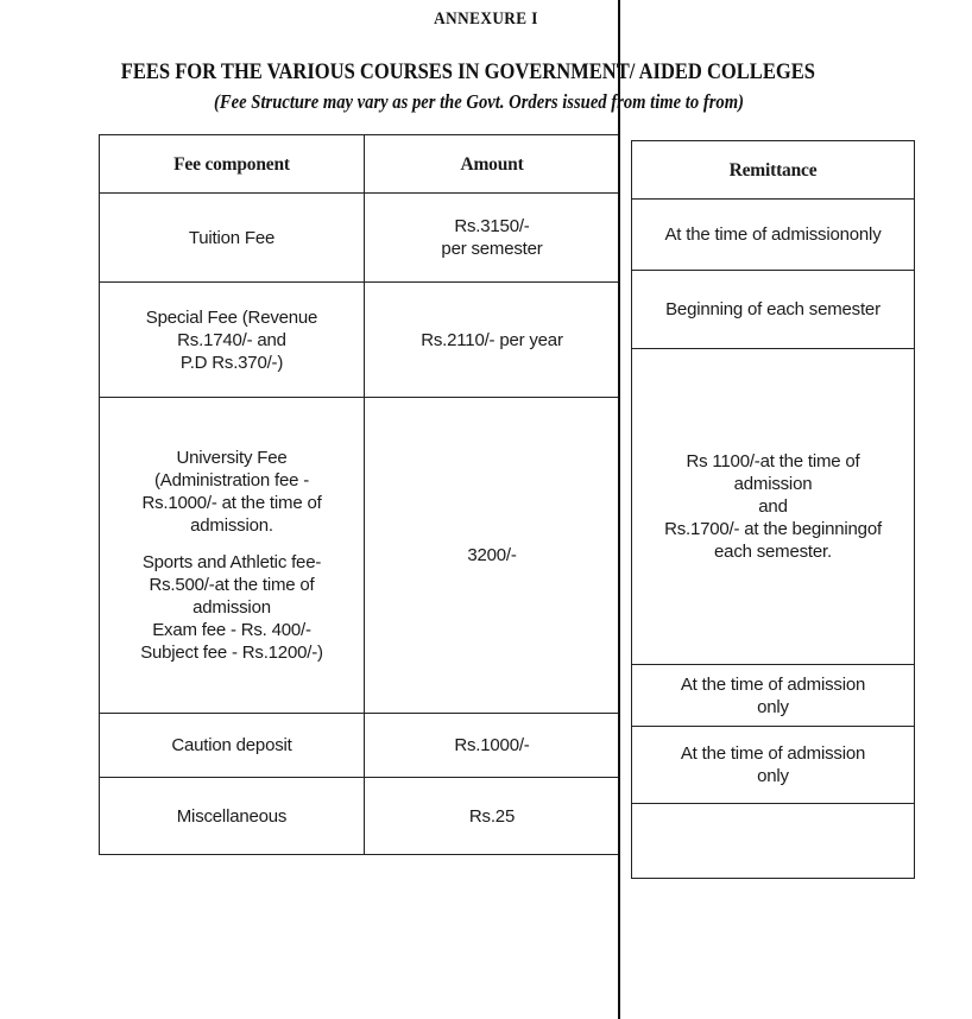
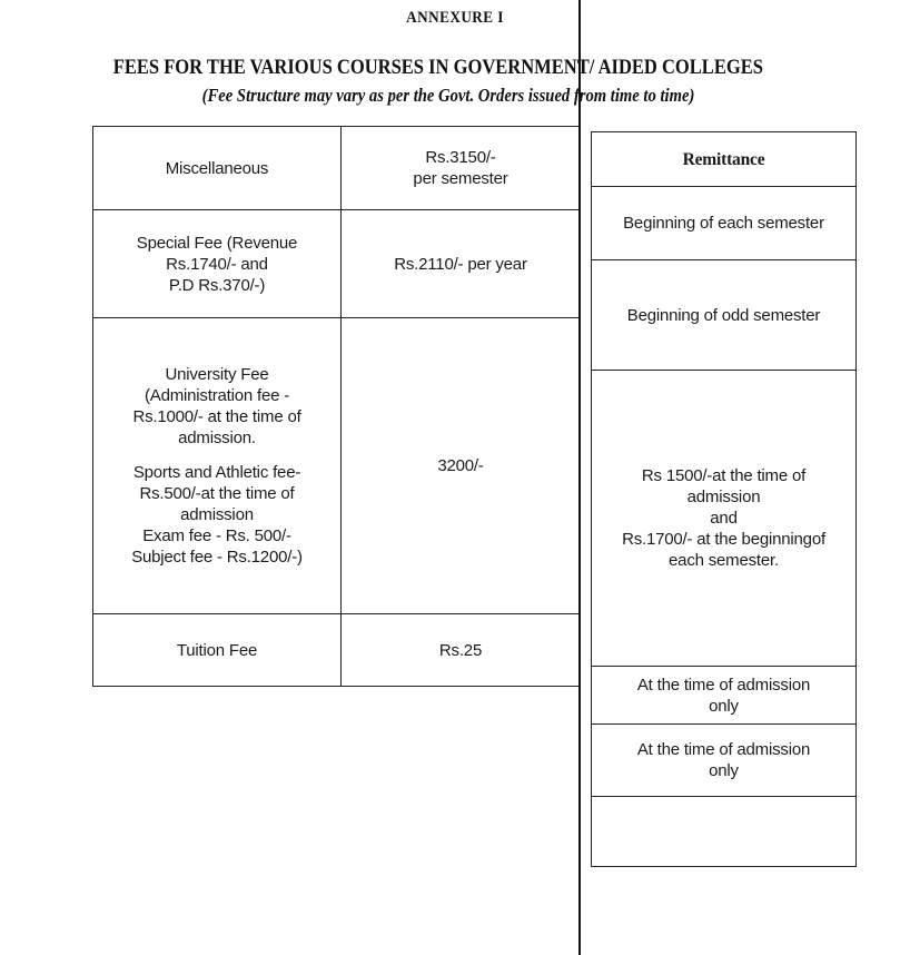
  ANNEXURE I
  FEES FOR THE VARIOUS COURSES IN GOVERNMENT/ AIDED COLLEGES
- (Fee Structure may vary as per the Govt. Orders issued from time to from)
+ (Fee Structure may vary as per the Govt. Orders issued from time to time)
- Fee component	Amount
- Tuition Fee	Rs.3150/- per semester
+ Miscellaneous	Rs.3150/- per semester
  Special Fee (Revenue Rs.1740/- and P.D Rs.370/-)	Rs.2110/- per year
- University Fee (Administration fee - Rs.1000/- at the time of admission. Sports and Athletic fee- Rs.500/-at the time of admission Exam fee - Rs. 400/- Subject fee - Rs.1200/-)	3200/-
+ University Fee (Administration fee - Rs.1000/- at the time of admission. Sports and Athletic fee- Rs.500/-at the time of admission Exam fee - Rs. 500/- Subject fee - Rs.1200/-)	3200/-
- Caution deposit	Rs.1000/-
- Miscellaneous	Rs.25
+ Tuition Fee	Rs.25
  Remittance
- At the time of admissiononly
  Beginning of each semester
+ Beginning of odd semester
- Rs 1100/-at the time of admission and Rs.1700/- at the beginningof each semester.
+ Rs 1500/-at the time of admission and Rs.1700/- at the beginningof each semester.
  At the time of admission only
  At the time of admission only
